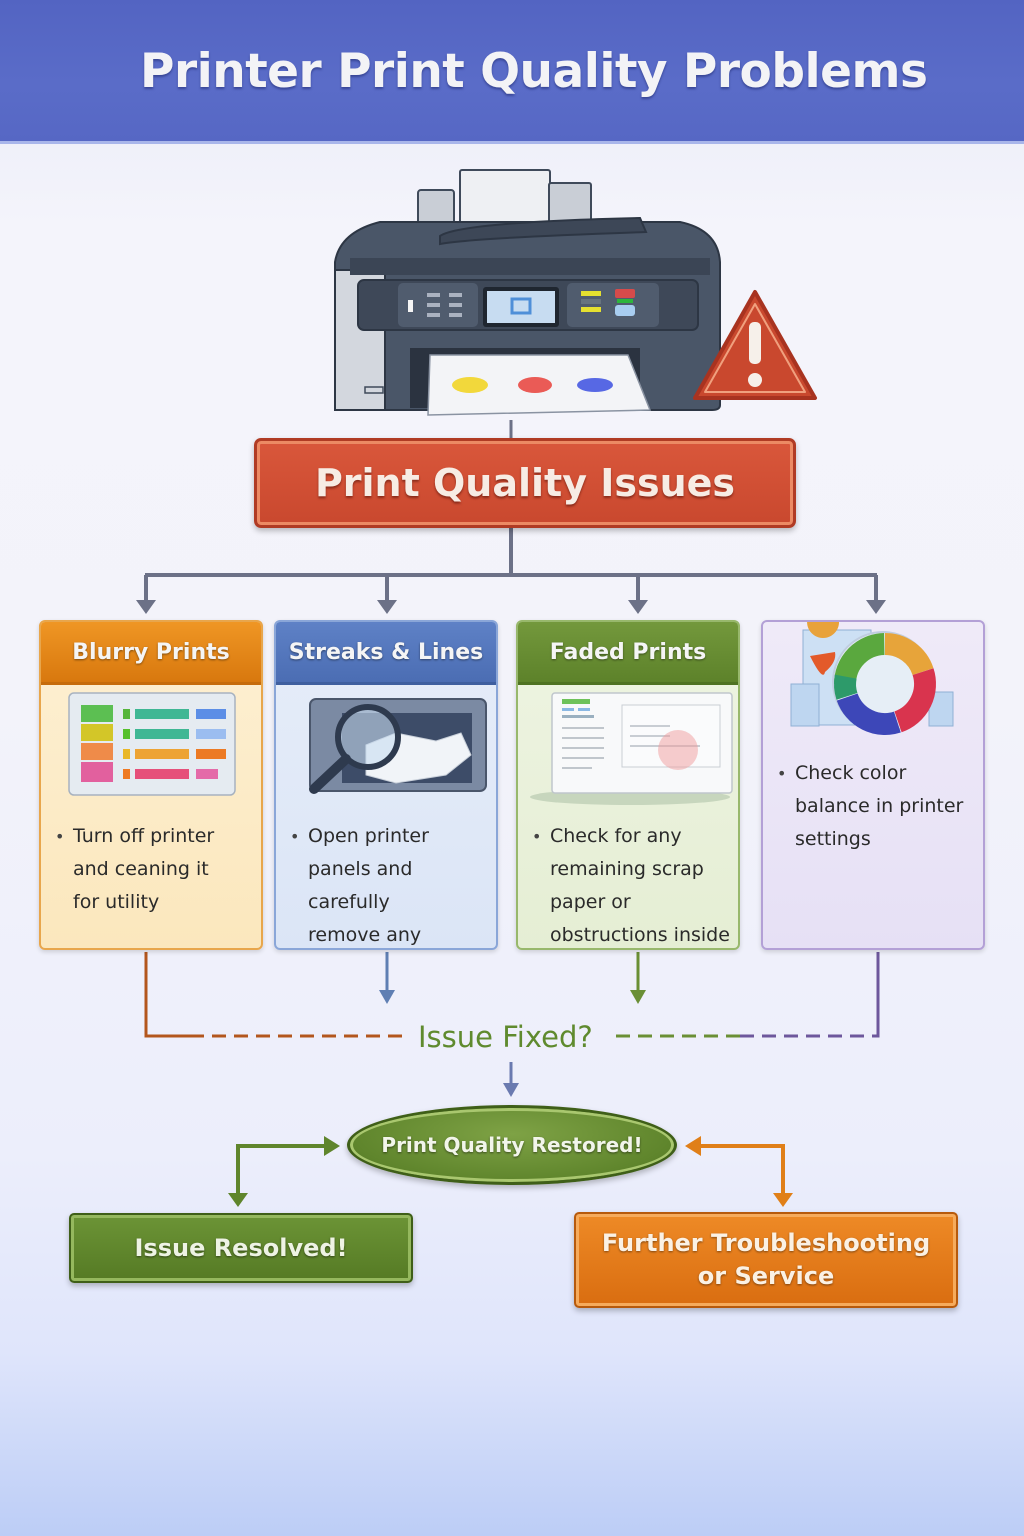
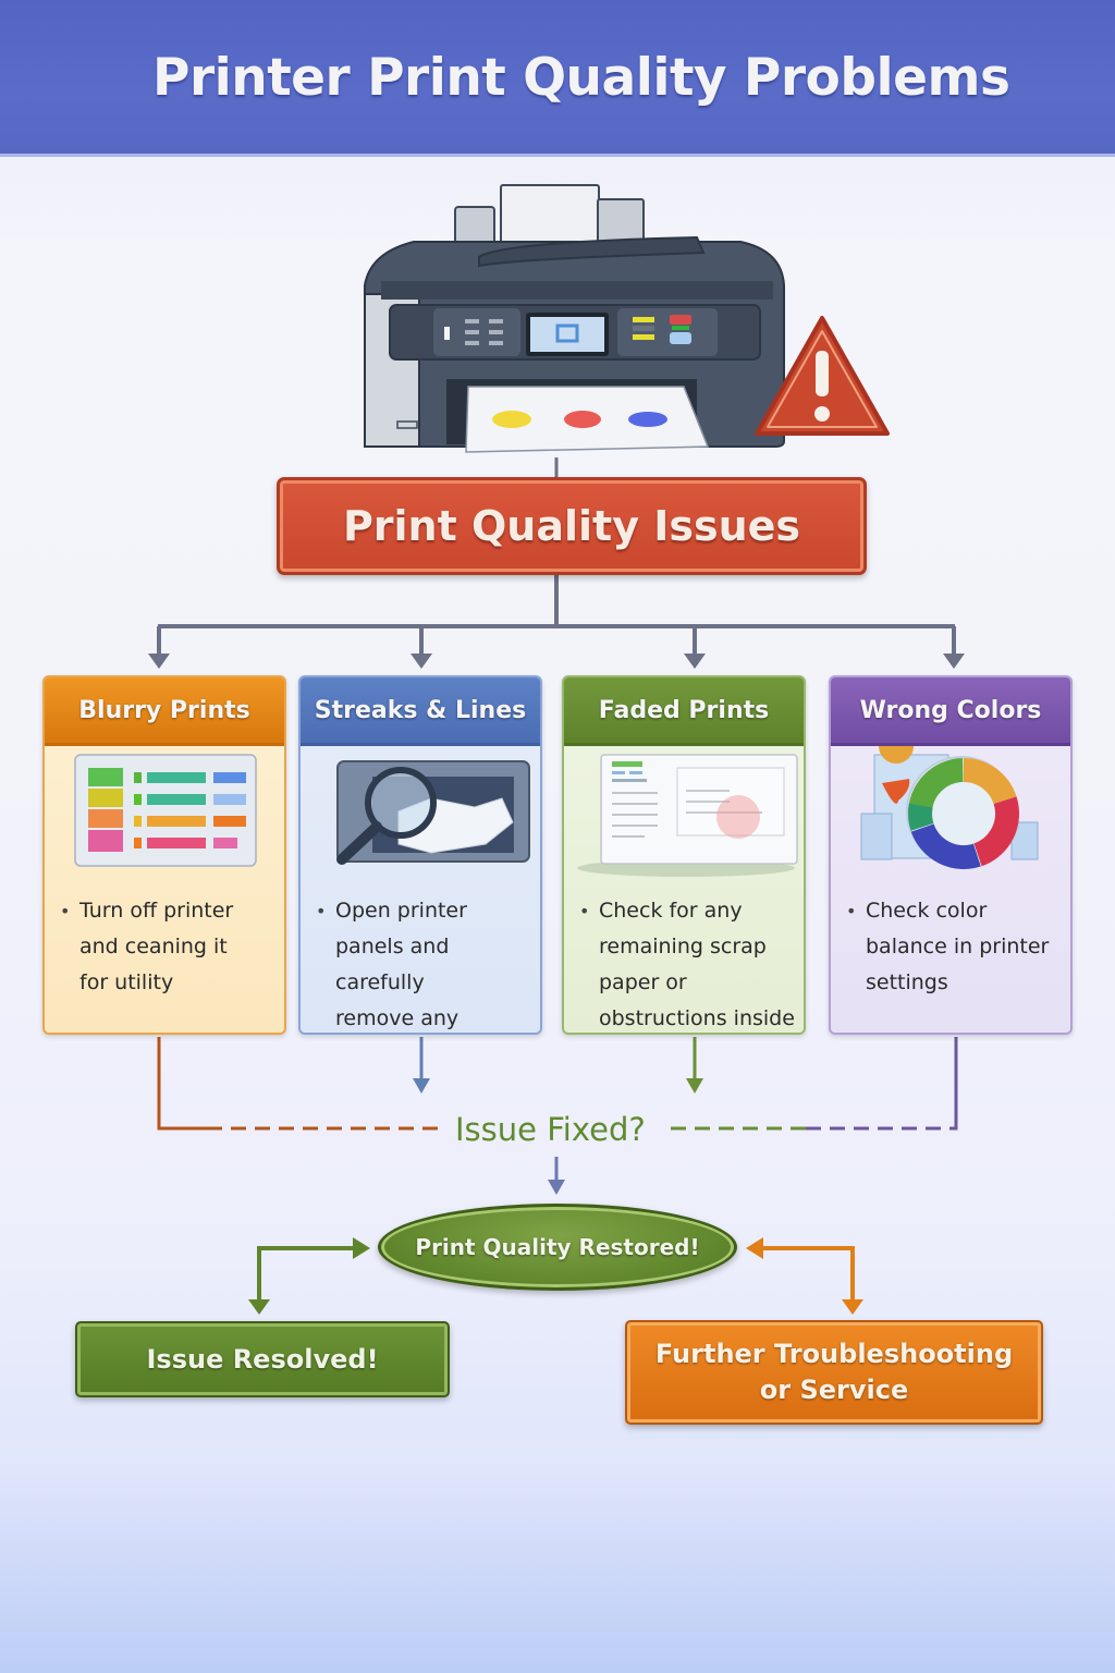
  Printer Print Quality Problems
  Print Quality Issues
  Blurry Prints
  Turn off printer
  and ceaning it
  for utility
  Streaks & Lines
  Open printer
  panels and carefully
  remove any
  Faded Prints
  Check for any
  remaining scrap
  paper or
  obstructions inside
+ Wrong Colors
  Check color
  balance in printer
  settings
  Issue Fixed?
  Print Quality Restored!
  Issue Resolved!
  Further Troubleshooting
  or Service
